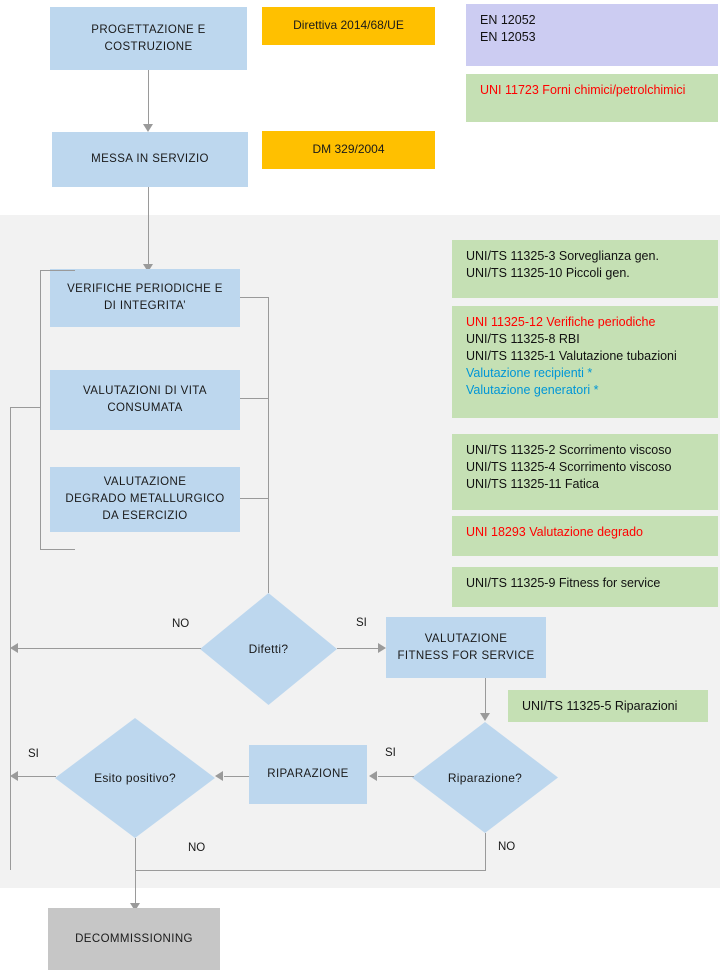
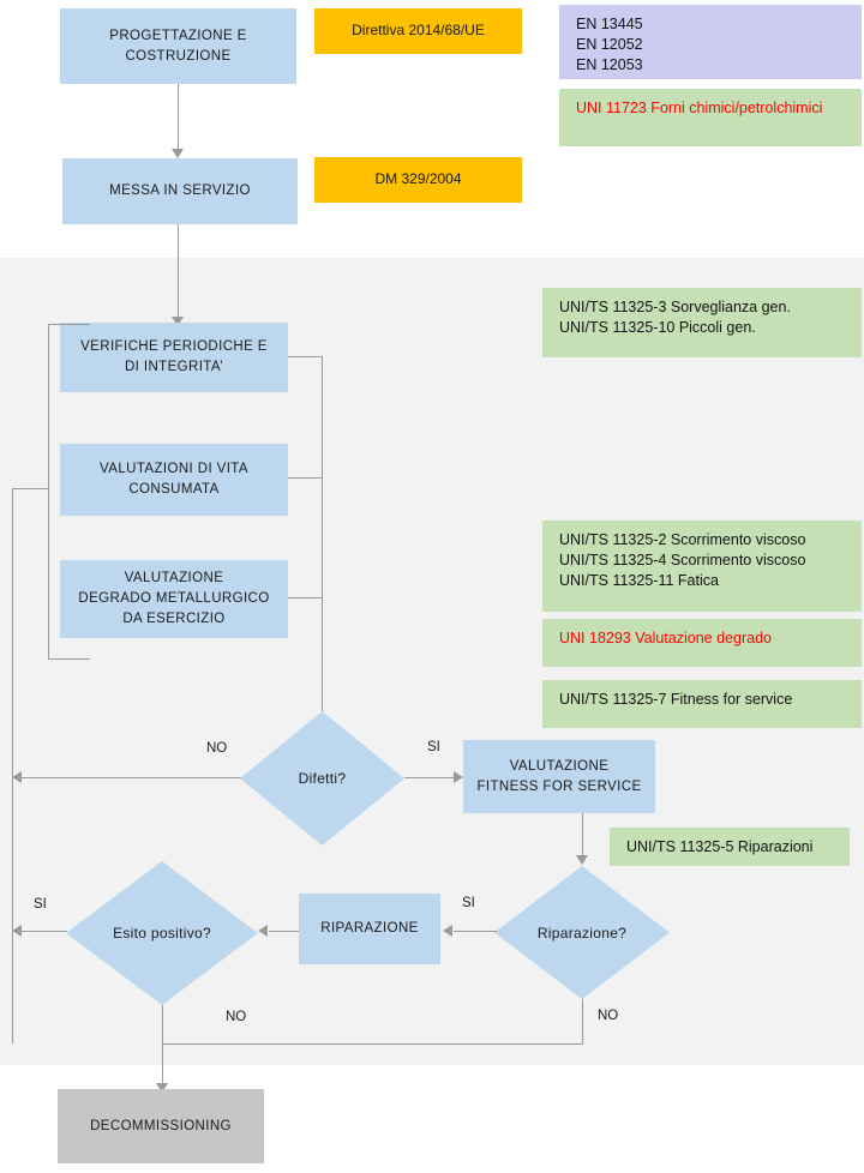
  PROGETTAZIONE E
  COSTRUZIONE
  Direttiva 2014/68/UE
+ EN 13445
  EN 12052
  EN 12053
  UNI 11723 Forni chimici/petrolchimici
  MESSA IN SERVIZIO
  DM 329/2004
  VERIFICHE PERIODICHE E
  DI INTEGRITA’
  VALUTAZIONI DI VITA
  CONSUMATA
  VALUTAZIONE
  DEGRADO METALLURGICO
  DA ESERCIZIO
  UNI/TS 11325-3 Sorveglianza gen.
  UNI/TS 11325-10 Piccoli gen.
- UNI 11325-12 Verifiche periodiche
- UNI/TS 11325-8 RBI
- UNI/TS 11325-1 Valutazione tubazioni
- Valutazione recipienti *
- Valutazione generatori *
  UNI/TS 11325-2 Scorrimento viscoso
  UNI/TS 11325-4 Scorrimento viscoso
  UNI/TS 11325-11 Fatica
  UNI 18293 Valutazione degrado
- UNI/TS 11325-9 Fitness for service
+ UNI/TS 11325-7 Fitness for service
  Difetti?
  NO
  SI
  VALUTAZIONE
  FITNESS FOR SERVICE
  UNI/TS 11325-5 Riparazioni
  Riparazione?
  SI
  NO
  RIPARAZIONE
  Esito positivo?
  SI
  NO
  DECOMMISSIONING
